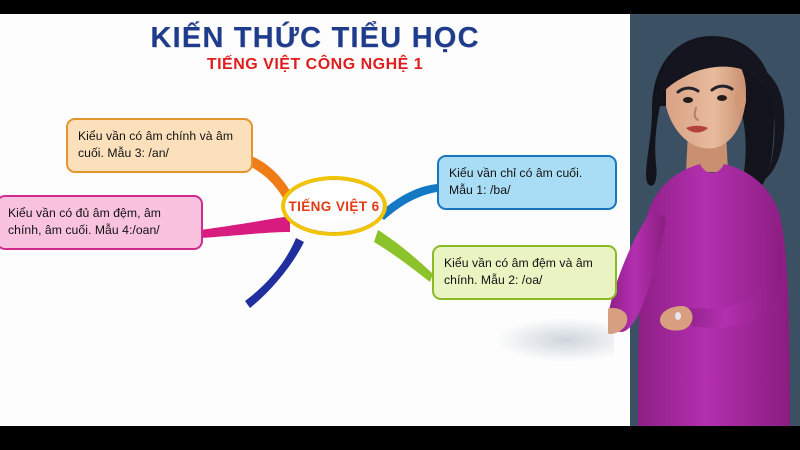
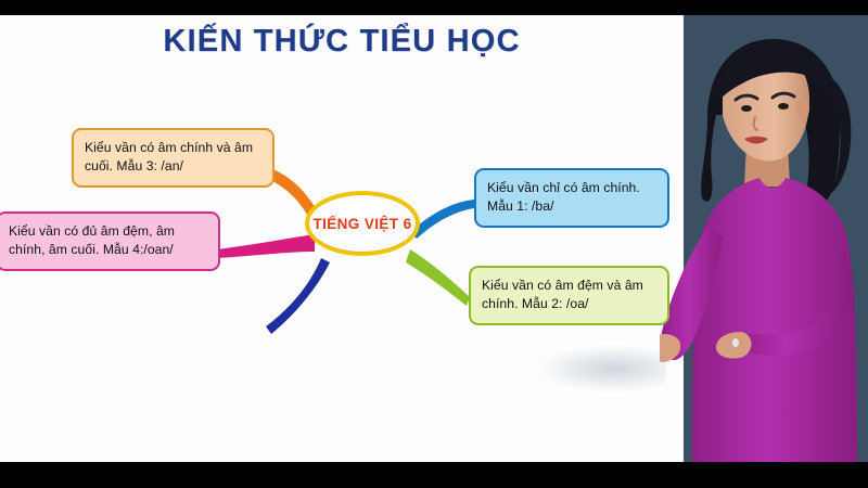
  KIẾN THỨC TIỂU HỌC
- TIẾNG VIỆT CÔNG NGHỆ 1
  TIẾNG VIỆT 6
  Kiểu vần có âm chính và âm cuối. Mẫu 3: /an/
  Kiểu vần có đủ âm đệm, âm chính, âm cuối. Mẫu 4:/oan/
- Kiểu vần chỉ có âm cuối. Mẫu 1: /ba/
+ Kiểu vần chỉ có âm chính. Mẫu 1: /ba/
  Kiểu vần có âm đệm và âm chính. Mẫu 2: /oa/
